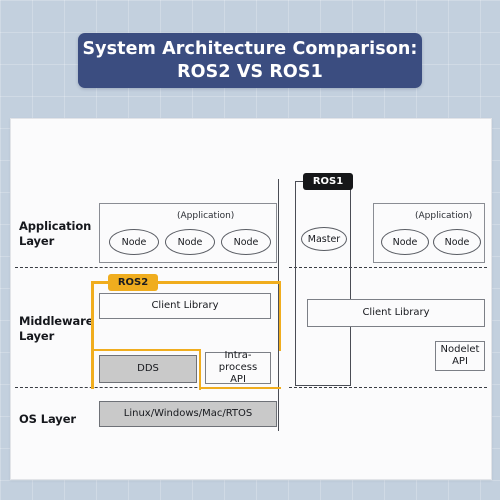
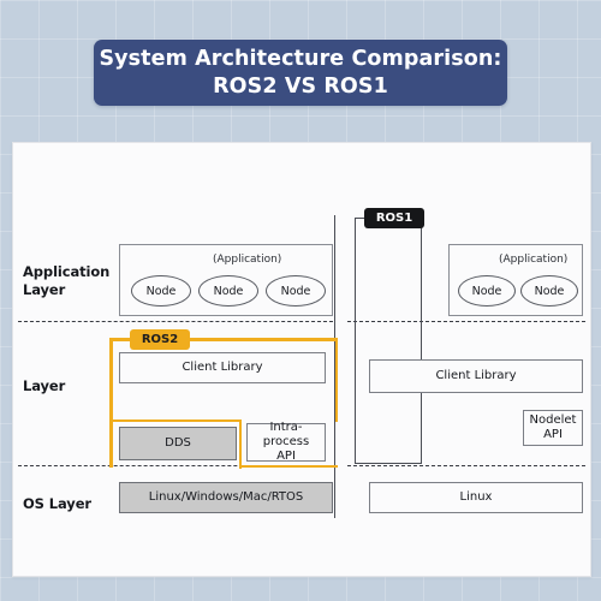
  System Architecture Comparison:
  ROS2 VS ROS1
  Application
  Layer
- Middleware
  Layer
  OS Layer
  (Application)
  Node
  Node
  Node
  ROS2
  Client Library
  DDS
  Intra-process
  API
  Linux/Windows/Mac/RTOS
  ROS1
- Master
  (Application)
  Node
  Node
  Client Library
  Nodelet
  API
+ Linux
